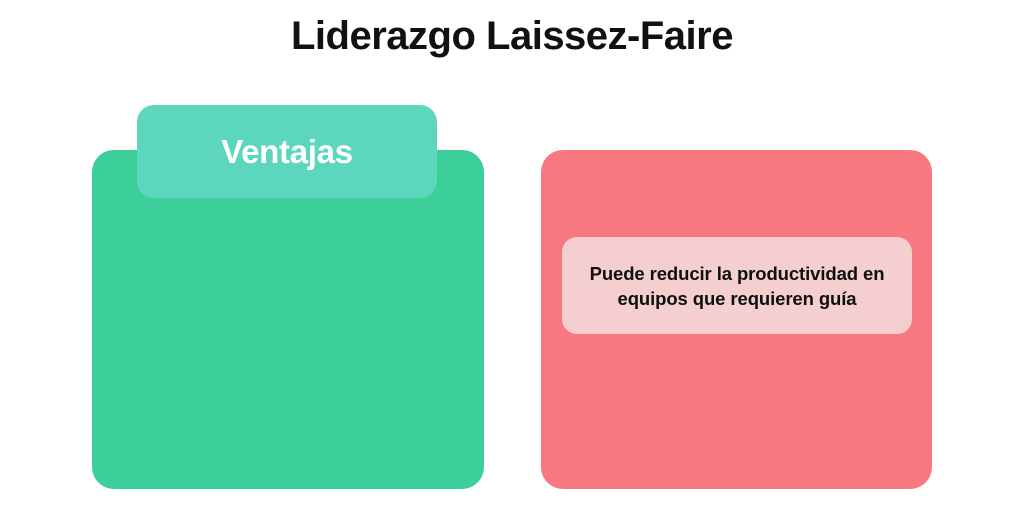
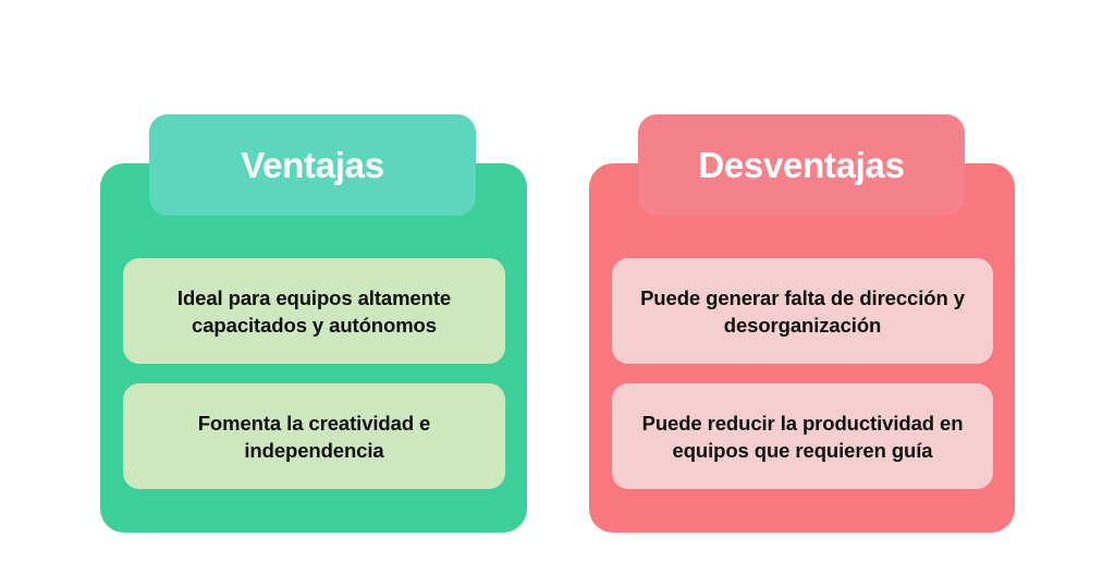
- Liderazgo Laissez-Faire
  Ventajas
+ Ideal para equipos altamente capacitados y autónomos
+ Fomenta la creatividad e independencia
+ Desventajas
+ Puede generar falta de dirección y desorganización
  Puede reducir la productividad en equipos que requieren guía
